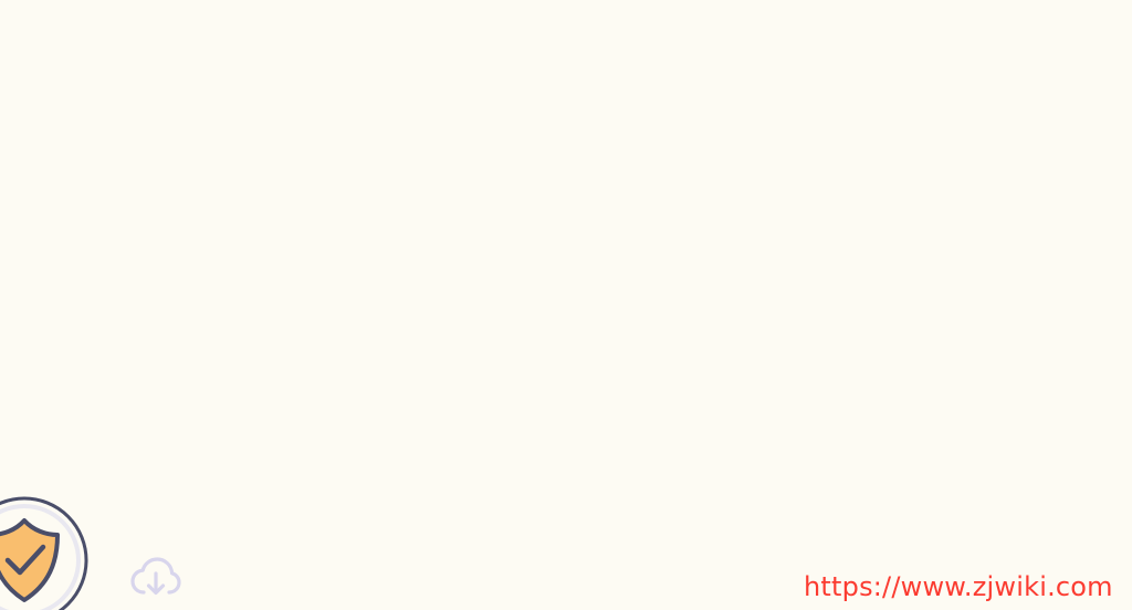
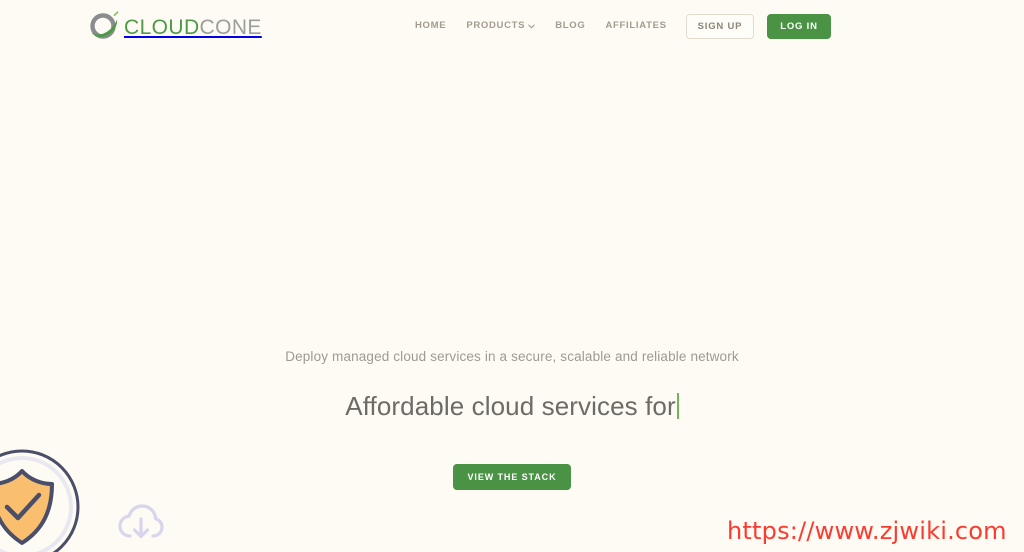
+ CLOUDCONE
+ HOME
+ PRODUCTS
+ BLOG
+ AFFILIATES
+ SIGN UP
+ LOG IN
+ Deploy managed cloud services in a secure, scalable and reliable network
+ Affordable cloud services for
+ VIEW THE STACK
  https://www.zjwiki.com
